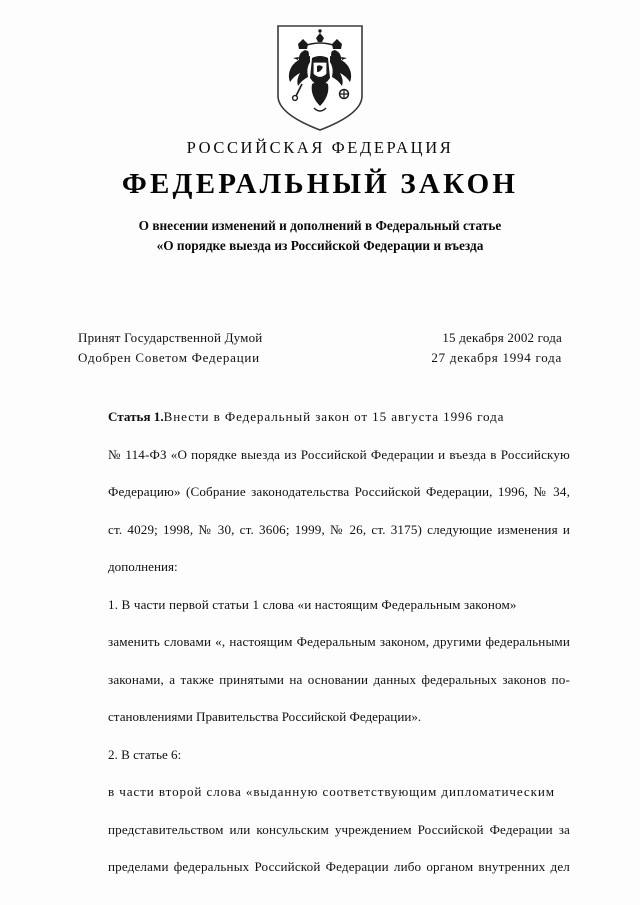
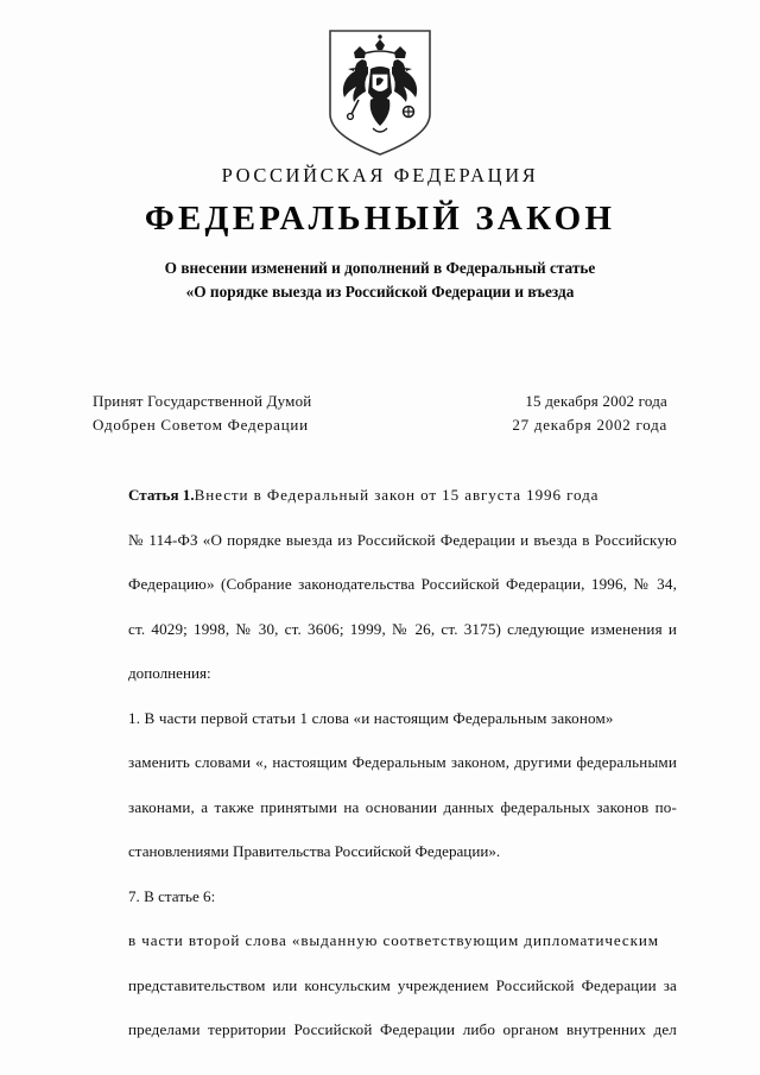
  РОССИЙСКАЯ ФЕДЕРАЦИЯ
  ФЕДЕРАЛЬНЫЙ ЗАКОН
  О внесении изменений и дополнений в Федеральный статье
  «О порядке выезда из Российской Федерации и въезда
  Принят Государственной Думой
  15 декабря 2002 года
  Одобрен Советом Федерации
- 27 декабря 1994 года
+ 27 декабря 2002 года
  Статья 1.Внести в Федеральный закон от 15 августа 1996 года
  № 114-ФЗ «О порядке выезда из Российской Федерации и въезда в Российскую
  Федерацию» (Собрание законодательства Российской Федерации, 1996, № 34,
  ст. 4029; 1998, № 30, ст. 3606; 1999, № 26, ст. 3175) следующие изменения и
  дополнения:
  1. В части первой статьи 1 слова «и настоящим Федеральным законом»
  заменить словами «, настоящим Федеральным законом, другими федеральными
  законами, а также принятыми на основании данных федеральных законов по-
  становлениями Правительства Российской Федерации».
- 2. В статье 6:
+ 7. В статье 6:
  в части второй слова «выданную соответствующим дипломатическим
  представительством или консульским учреждением Российской Федерации за
- пределами федеральных Российской Федерации либо органом внутренних дел
+ пределами территории Российской Федерации либо органом внутренних дел
